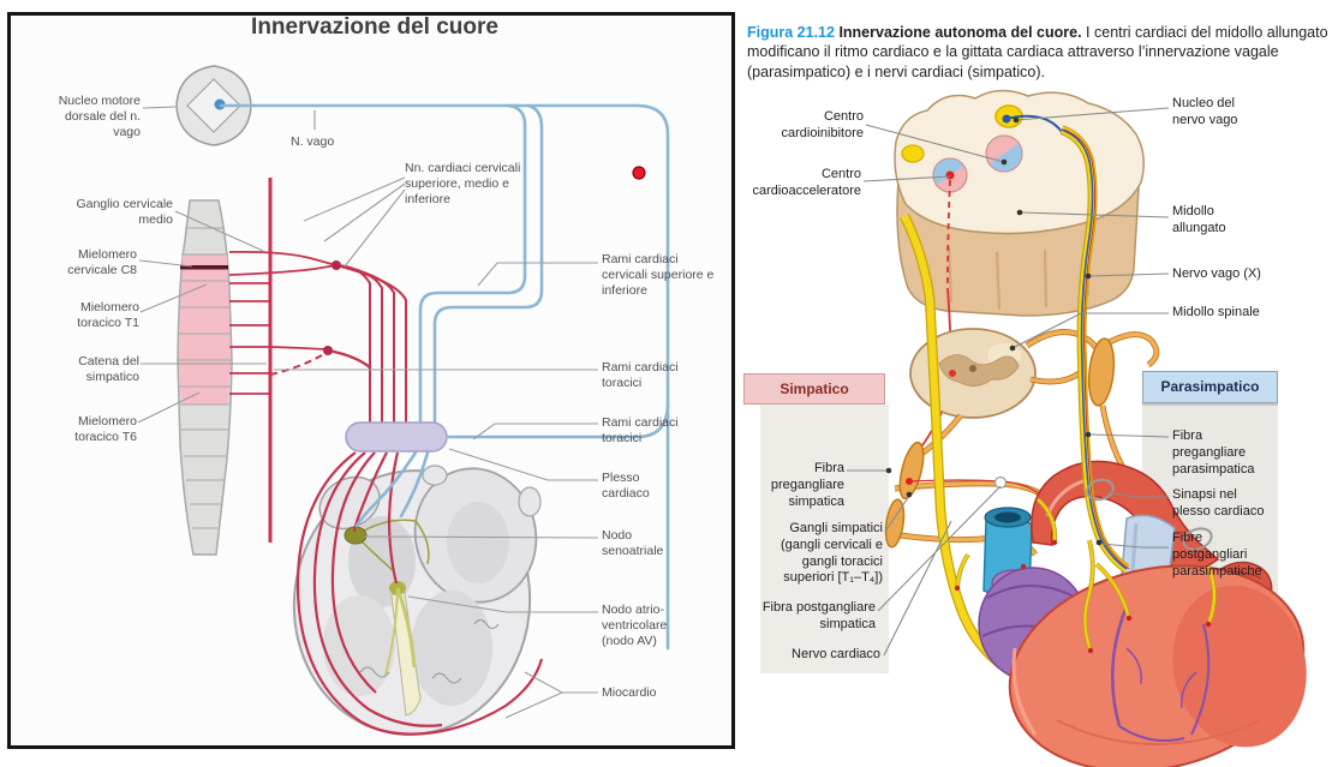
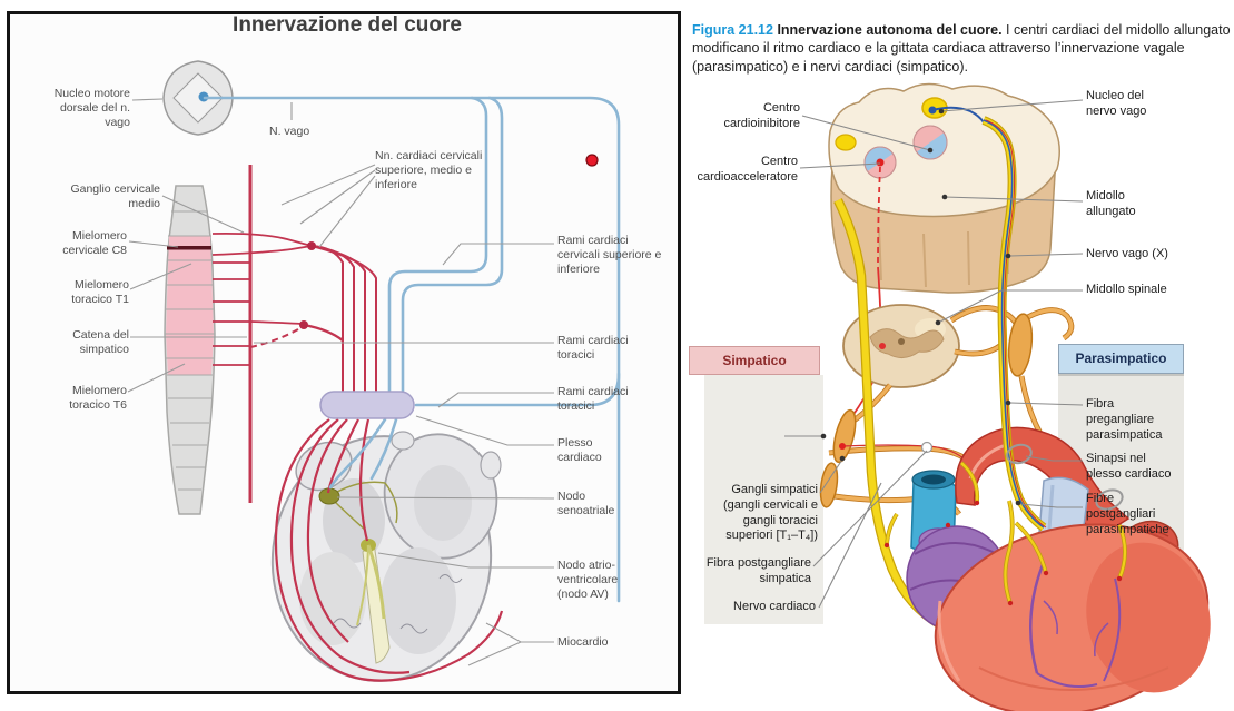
  Innervazione del cuore
  Nucleo motore dorsale del n. vago
  N. vago
  Ganglio cervicale medio
  Mielomero cervicale C8
  Mielomero toracico T1
  Catena del simpatico
  Mielomero toracico T6
  Nn. cardiaci cervicali superiore, medio e inferiore
  Rami cardiaci cervicali superiore e inferiore
  Rami cardiaci toracici
  Rami cardiaci toracici
  Plesso cardiaco
  Nodo senoatriale
  Nodo atrio-ventricolare (nodo AV)
  Miocardio
  Figura 21.12 Innervazione autonoma del cuore. I centri cardiaci del midollo allungato modificano il ritmo cardiaco e la gittata cardiaca attraverso l’innervazione vagale (parasimpatico) e i nervi cardiaci (simpatico).
  Simpatico
  Parasimpatico
  Centro cardioinibitore
  Centro cardioacceleratore
  Nucleo del nervo vago
  Midollo allungato
  Nervo vago (X)
  Midollo spinale
- Fibra pregangliare simpatica
  Gangli simpatici (gangli cervicali e gangli toracici superiori [T₁–T₄])
  Fibra postgangliare simpatica
  Nervo cardiaco
  Fibra pregangliare parasimpatica
  Sinapsi nel plesso cardiaco
  Fibre postgangliari parasimpatiche
